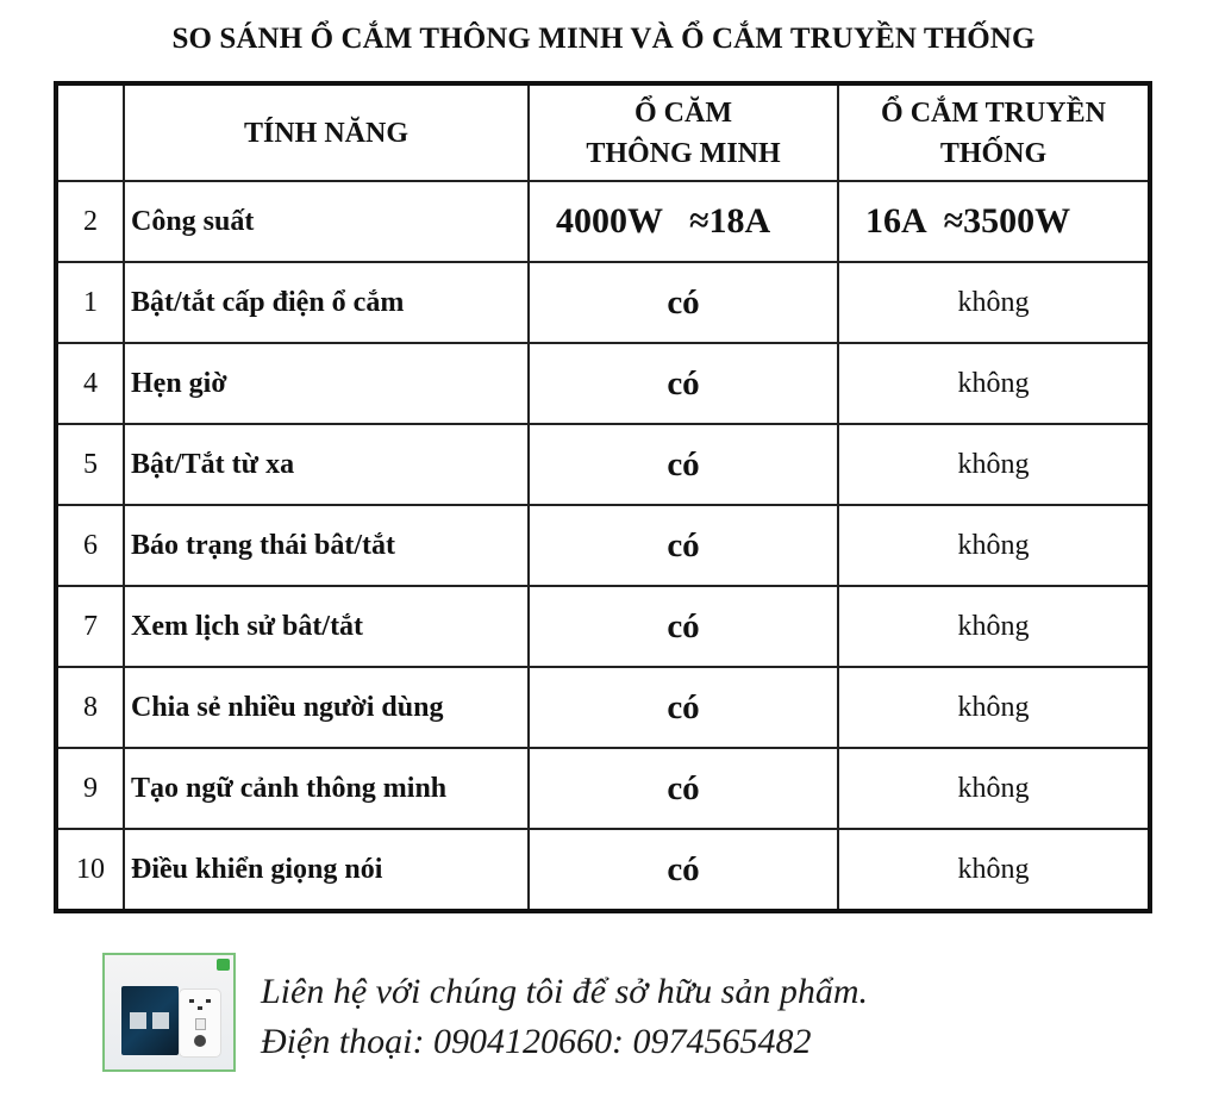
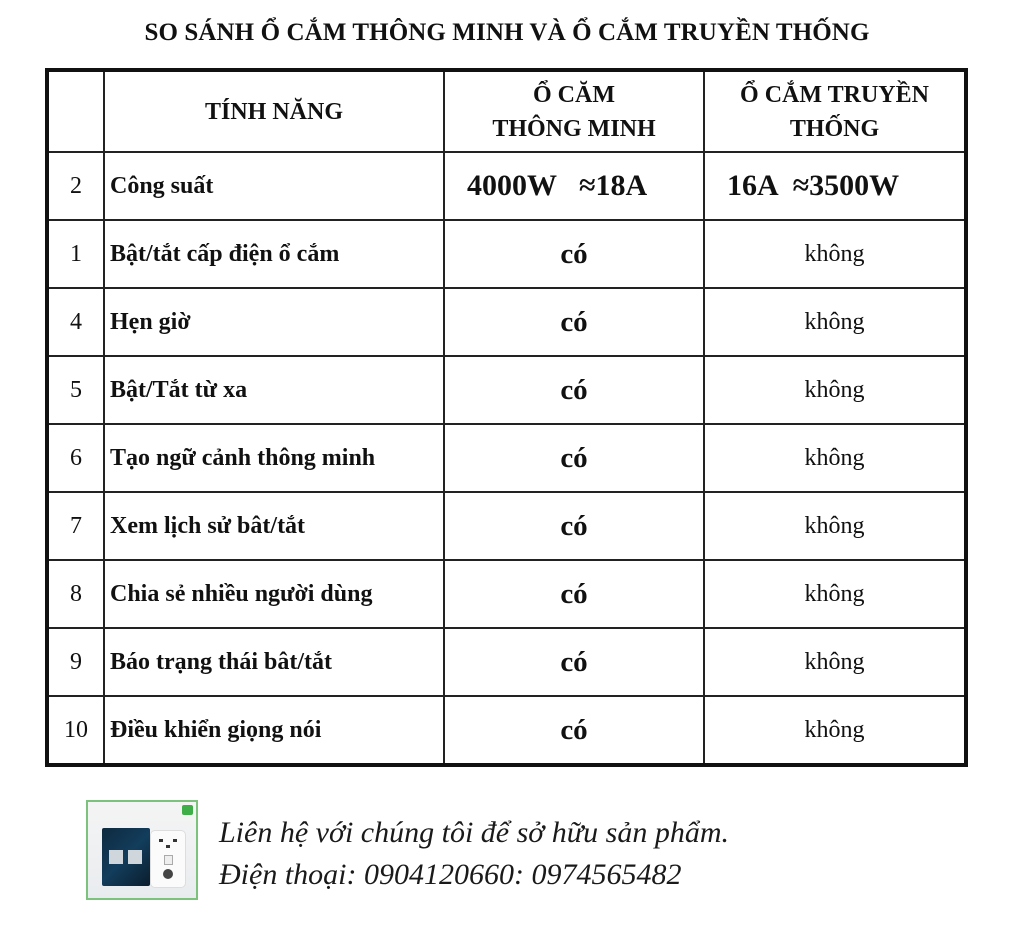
  SO SÁNH Ổ CẮM THÔNG MINH VÀ Ổ CẮM TRUYỀN THỐNG
  	TÍNH NĂNG	Ổ CĂM THÔNG MINH	Ổ CẮM TRUYỀN THỐNG
  2	Công suất	4000W ≈18A	16A ≈3500W
  1	Bật/tắt cấp điện ổ cắm	có	không
  4	Hẹn giờ	có	không
  5	Bật/Tắt từ xa	có	không
- 6	Báo trạng thái bât/tắt	có	không
+ 6	Tạo ngữ cảnh thông minh	có	không
  7	Xem lịch sử bât/tắt	có	không
  8	Chia sẻ nhiều người dùng	có	không
- 9	Tạo ngữ cảnh thông minh	có	không
+ 9	Báo trạng thái bât/tắt	có	không
  10	Điều khiển giọng nói	có	không
  Liên hệ với chúng tôi để sở hữu sản phẩm.
  Điện thoại: 0904120660: 0974565482
